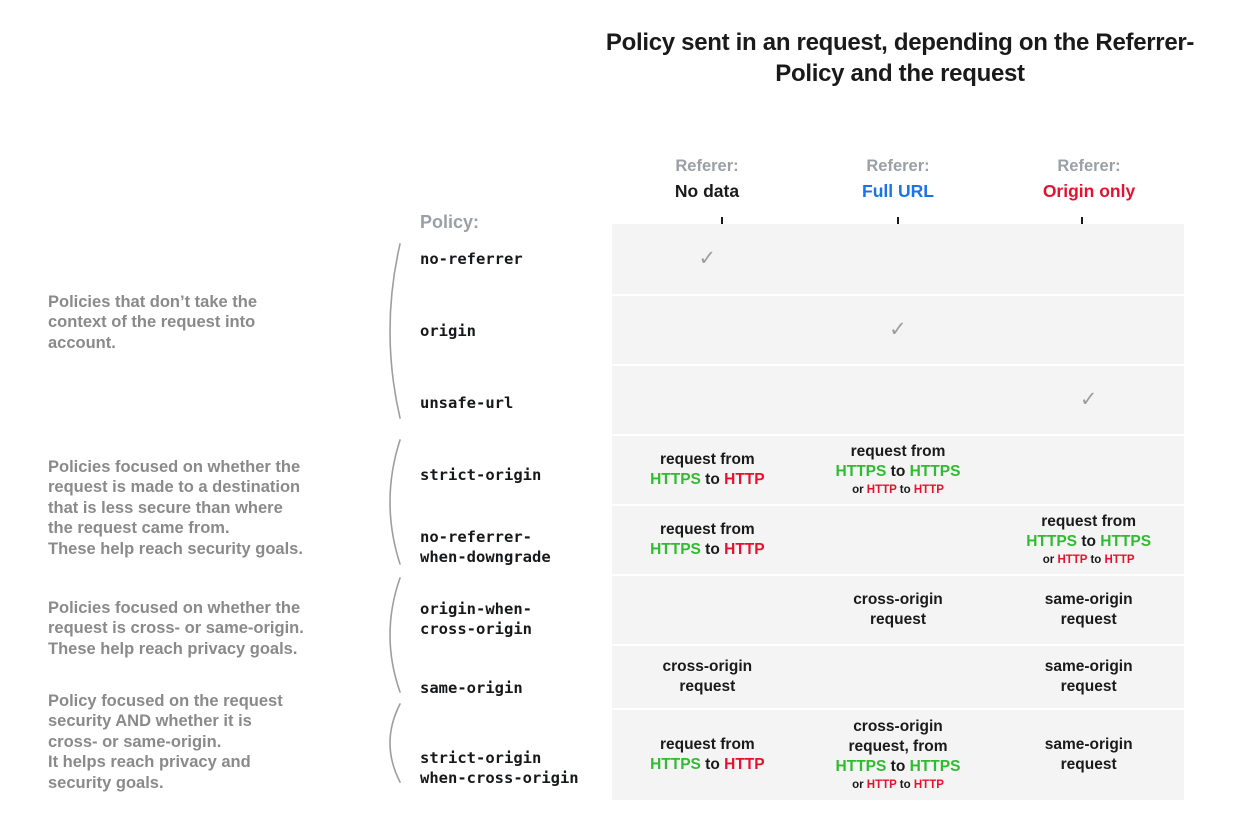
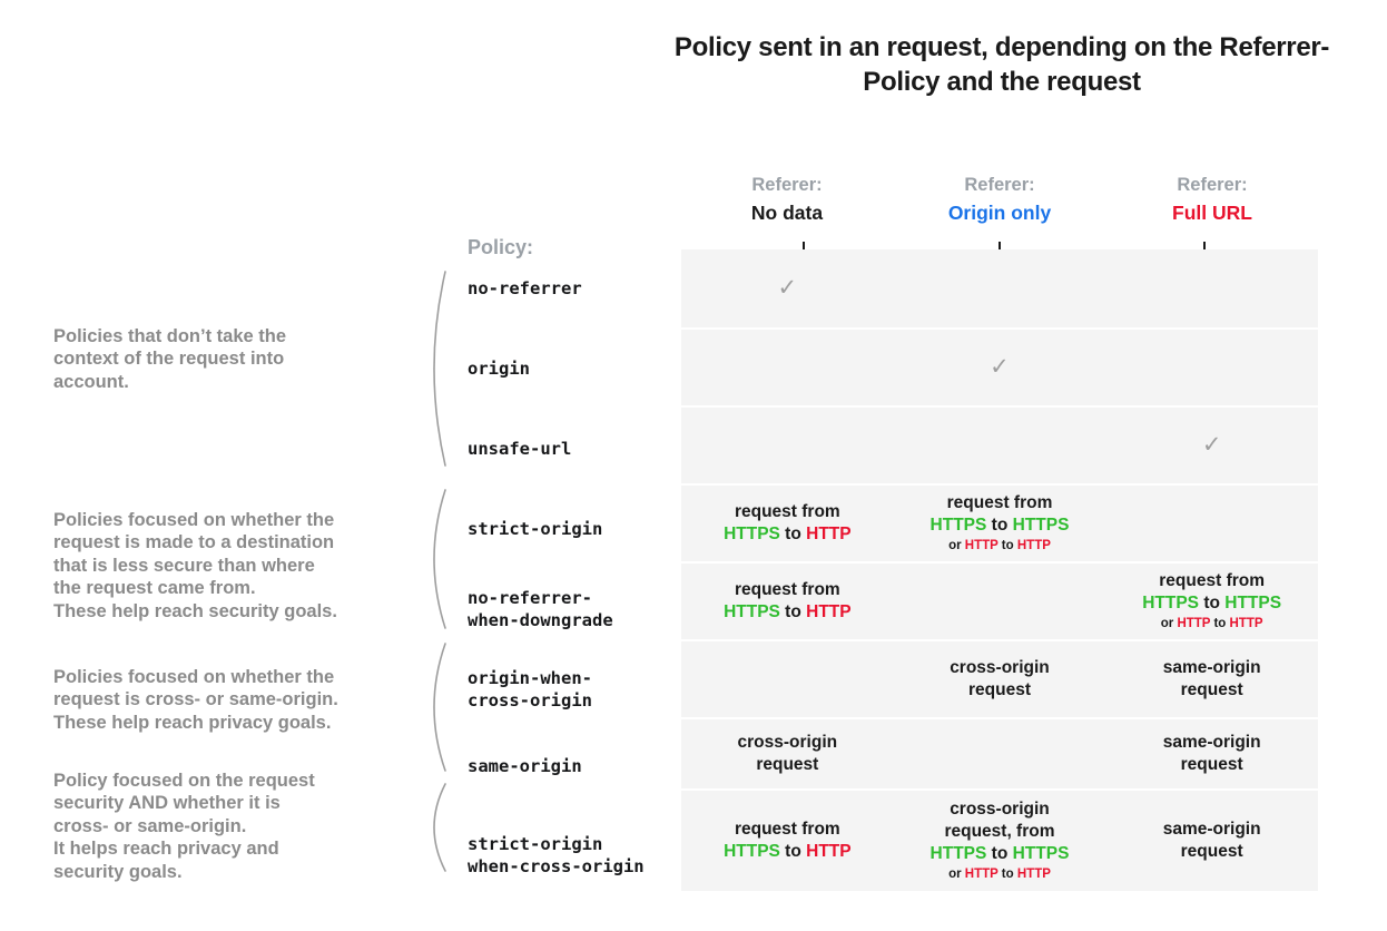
  Policy sent in an request, depending on the Referrer-Policy and the request
  Referer:
  No data
  Referer:
- Full URL
+ Origin only
  Referer:
- Origin only
+ Full URL
  Policy:
  ✓
  ✓
  ✓
  request from
  HTTPS to HTTP
  request from
  HTTPS to HTTPS
  or HTTP to HTTP
  request from
  HTTPS to HTTP
  request from
  HTTPS to HTTPS
  or HTTP to HTTP
  cross-origin
  request
  same-origin
  request
  cross-origin
  request
  same-origin
  request
  request from
  HTTPS to HTTP
  cross-origin
  request, from
  HTTPS to HTTPS
  or HTTP to HTTP
  same-origin
  request
  no-referrer
  origin
  unsafe-url
  strict-origin
  no-referrer-
  when-downgrade
  origin-when-
  cross-origin
  same-origin
  strict-origin
  when-cross-origin
  Policies that don’t take the
  context of the request into
  account.
  Policies focused on whether the
  request is made to a destination
  that is less secure than where
  the request came from.
  These help reach security goals.
  Policies focused on whether the
  request is cross- or same-origin.
  These help reach privacy goals.
  Policy focused on the request
  security AND whether it is
  cross- or same-origin.
  It helps reach privacy and
  security goals.
